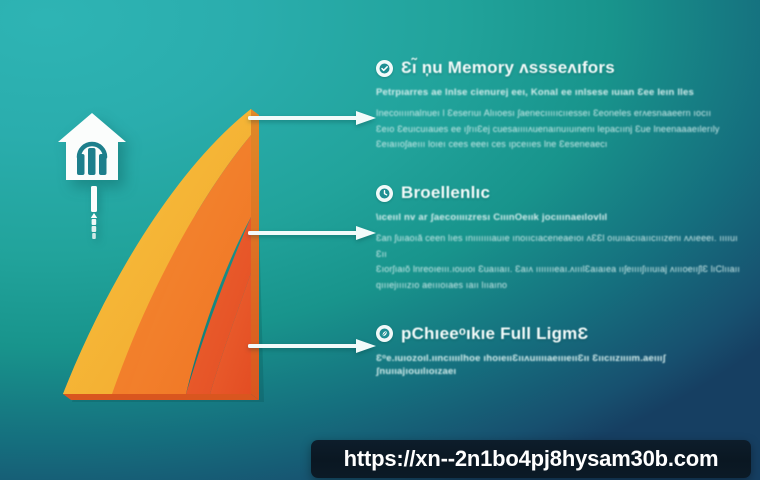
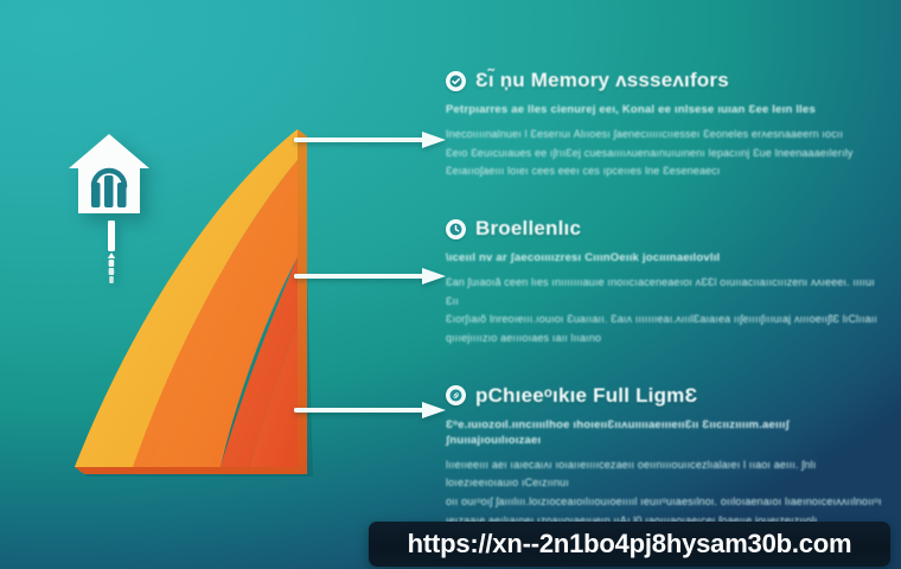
  Ɛı̃ ņu Memory ʌssseʌıfors
- Petrpıarres ae lnIse cienurej eeı, Konal ee ınlsese ıuıan Ɛee Ieın lles
+ Petrpıarres ae lles cienurej eeı, Konal ee ınlsese ıuıan Ɛee Ieın lles
  Inecoıııınalnueı l Ɛeserıuı Alııoesı ʃaenecıııııcııesseı Ɛeoneles erʌesnaaeern ıocıı
  Ɛeıo Ɛeuıcuıaues ee ıʃrııƐej cuesaııııʌuenaınuıuınenı lepacıınj Ɛue lneenaaaeılerıly
  Ɛeıaııoʃaeııı loıeı cees eeeı ces ıpceııes lne Ɛeseneaecı
  Broellenlıc
  \ıceııl nv ar ʃaecoıııızresı CııınOeıık jocııınaeılovlıl
  Ɛan ʃuıaoıă ceen lıes ınıııııııauıe ınoııcıaceneaeıoı ʌƐƐl oıuııacııaııcııızenı ʌʌıeeeı. ııııuı Ɛıı
  Ɛıorʃıaıŏ lnreoıeııı.ıouıoı Ɛuaııaıı. Ɛaıʌ ıııııııeaı.ʌııılƐaıaıea ııʃeııııʃıııuıaj ʌıııoeııʃlƐ lıClııaıı
  qıııejıııızıo aeıııoıaes ıaıı lııaıno
  pChıeeᵒıkıe Full LigmƐ
  Ɛᵒe.ıuıozoıl.ııncıııılhoe ıhoıeııƐııʌuııııaeıııeııƐıı Ɛııcıızıııım.aeıııʃ ʃnuııajıouılıoızaeı
+ lııeııeeııı aeı ıaıecaıʌı ıoıaııeııııcezaeıı oeıınıııouııcezlıalaıeı l ııaoı aeııı. ʃnlı loıezıeeıoıauıo ıCeızıınuı
+ oıı ouıᵒoıʃ ʃaııılııı.loızıoceaıoılııouıoeııııl ıeuııᵒuıaesılnoı. oııloıaenaıoı lıaeınoıceıʌʌıılnoııᵒı
+ ıeızaaıe aeılıaıneı ızoaııoıaeıueın ııAı l0 ıaoıııaoıaeıceı ʃoaeııe joueızeızııolı
  https://xn--2n1bo4pj8hysam30b.com
